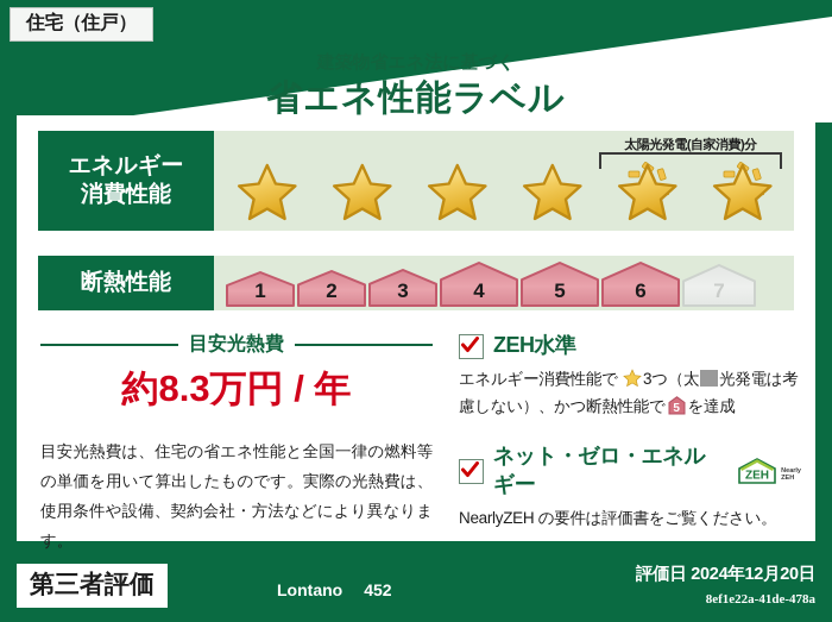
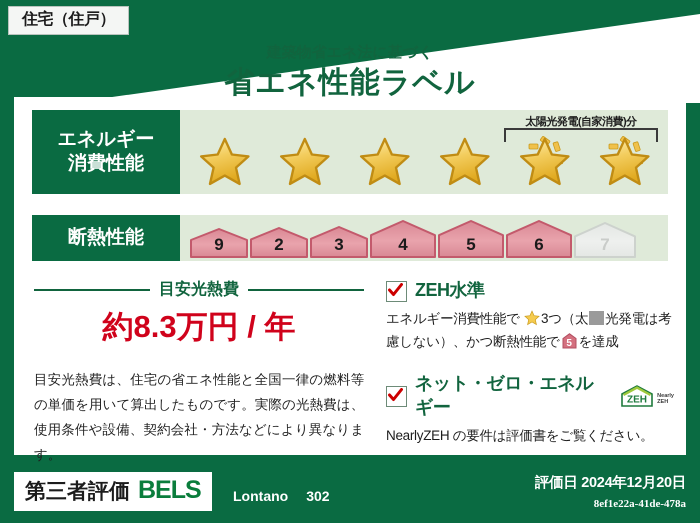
  建築物省エネ法に基づく
  省エネ性能ラベル
  住宅（住戸）
  エネルギー
  消費性能
  太陽光発電(自家消費)分
  断熱性能
- 1
+ 9
  2
  3
  4
  5
  6
  7
  目安光熱費
  約8.3万円 / 年
  目安光熱費は、住宅の省エネ性能と全国一律の燃料等の単価を用いて算出したものです。実際の光熱費は、使用条件や設備、契約会社・方法などにより異なります。
  ZEH水準
  エネルギー消費性能で 3つ（太 光発電は考慮しない）、かつ断熱性能で
  5
  を達成
  ネット・ゼロ・エネルギー
  ZEH
  NearlyZEH の要件は評価書をご覧ください。
  第三者評価
+ BELS
  Lontano
- 452
+ 302
  評価日 2024年12月20日
  8ef1e22a-41de-478a
